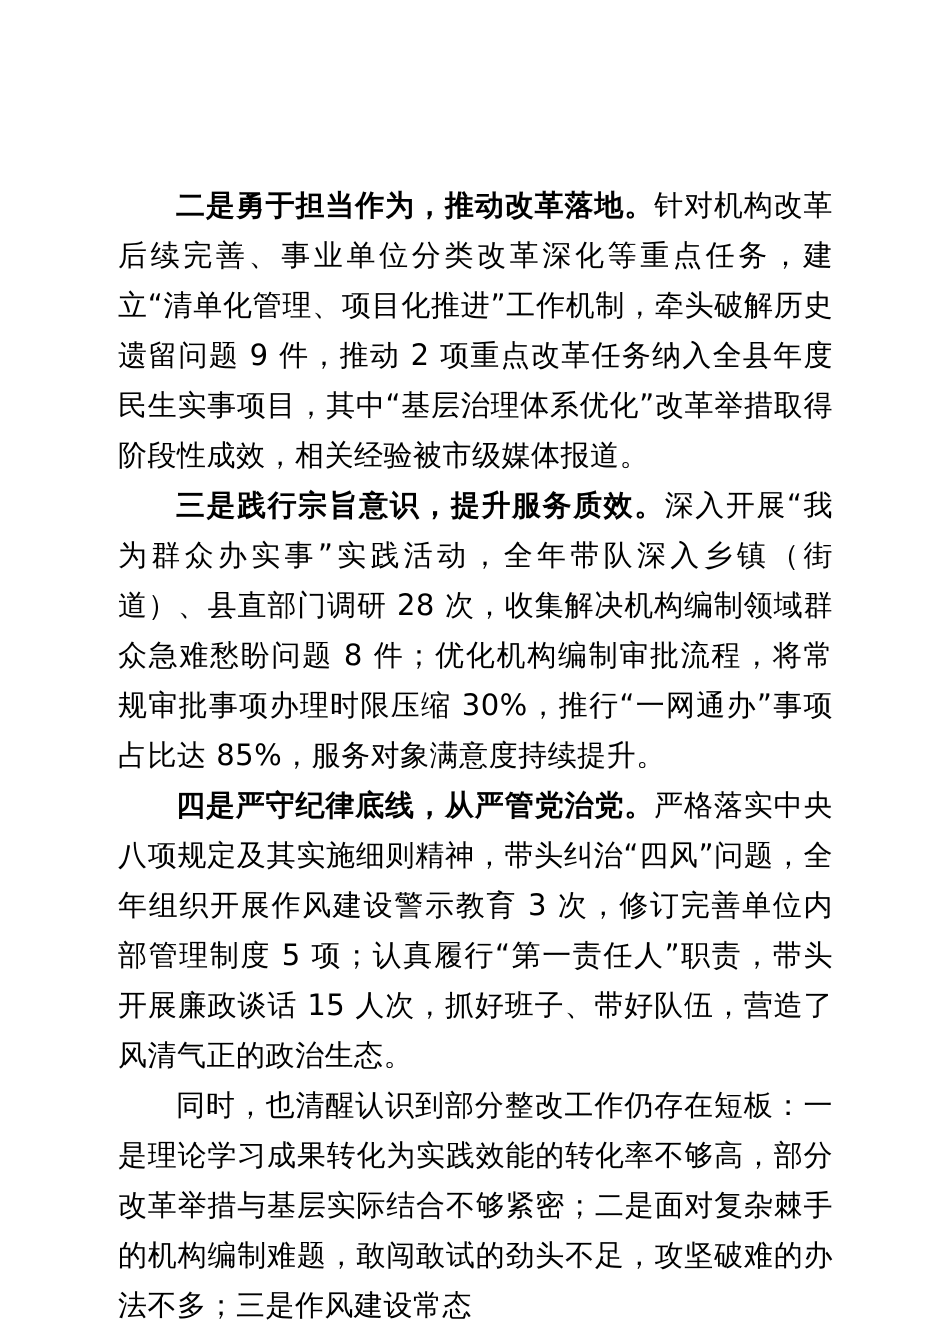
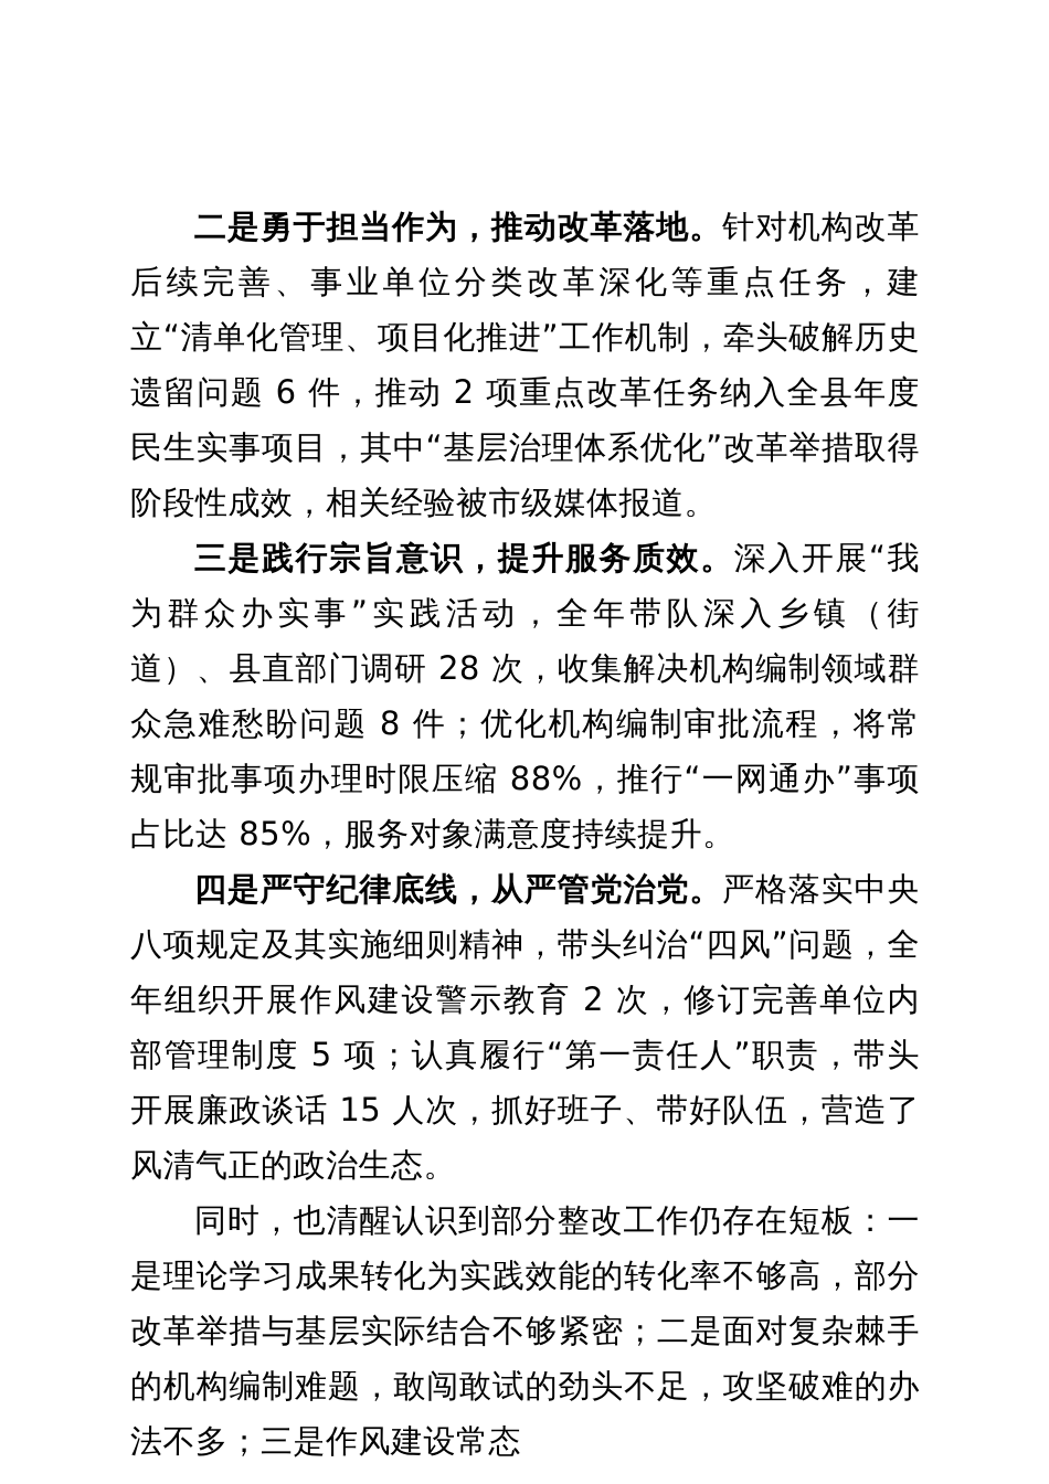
- 二是勇于担当作为，推动改革落地。针对机构改革后续完善、事业单位分类改革深化等重点任务，建立“清单化管理、项目化推进”工作机制，牵头破解历史遗留问题 9 件，推动 2 项重点改革任务纳入全县年度民生实事项目，其中“基层治理体系优化”改革举措取得阶段性成效，相关经验被市级媒体报道。
+ 二是勇于担当作为，推动改革落地。针对机构改革后续完善、事业单位分类改革深化等重点任务，建立“清单化管理、项目化推进”工作机制，牵头破解历史遗留问题 6 件，推动 2 项重点改革任务纳入全县年度民生实事项目，其中“基层治理体系优化”改革举措取得阶段性成效，相关经验被市级媒体报道。
- 三是践行宗旨意识，提升服务质效。深入开展“我为群众办实事”实践活动，全年带队深入乡镇（街道）、县直部门调研 28 次，收集解决机构编制领域群众急难愁盼问题 8 件；优化机构编制审批流程，将常规审批事项办理时限压缩 30%，推行“一网通办”事项占比达 85%，服务对象满意度持续提升。
+ 三是践行宗旨意识，提升服务质效。深入开展“我为群众办实事”实践活动，全年带队深入乡镇（街道）、县直部门调研 28 次，收集解决机构编制领域群众急难愁盼问题 8 件；优化机构编制审批流程，将常规审批事项办理时限压缩 88%，推行“一网通办”事项占比达 85%，服务对象满意度持续提升。
- 四是严守纪律底线，从严管党治党。严格落实中央八项规定及其实施细则精神，带头纠治“四风”问题，全年组织开展作风建设警示教育 3 次，修订完善单位内部管理制度 5 项；认真履行“第一责任人”职责，带头开展廉政谈话 15 人次，抓好班子、带好队伍，营造了风清气正的政治生态。
+ 四是严守纪律底线，从严管党治党。严格落实中央八项规定及其实施细则精神，带头纠治“四风”问题，全年组织开展作风建设警示教育 2 次，修订完善单位内部管理制度 5 项；认真履行“第一责任人”职责，带头开展廉政谈话 15 人次，抓好班子、带好队伍，营造了风清气正的政治生态。
  同时，也清醒认识到部分整改工作仍存在短板：一是理论学习成果转化为实践效能的转化率不够高，部分改革举措与基层实际结合不够紧密；二是面对复杂棘手的机构编制难题，敢闯敢试的劲头不足，攻坚破难的办法不多；三是作风建设常态
